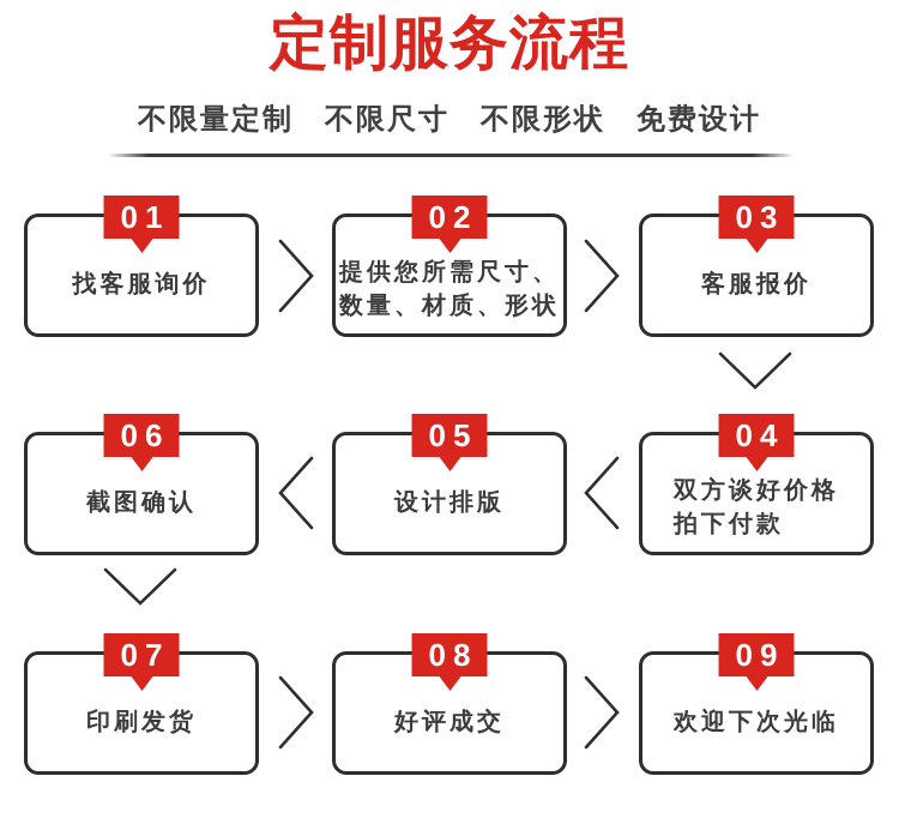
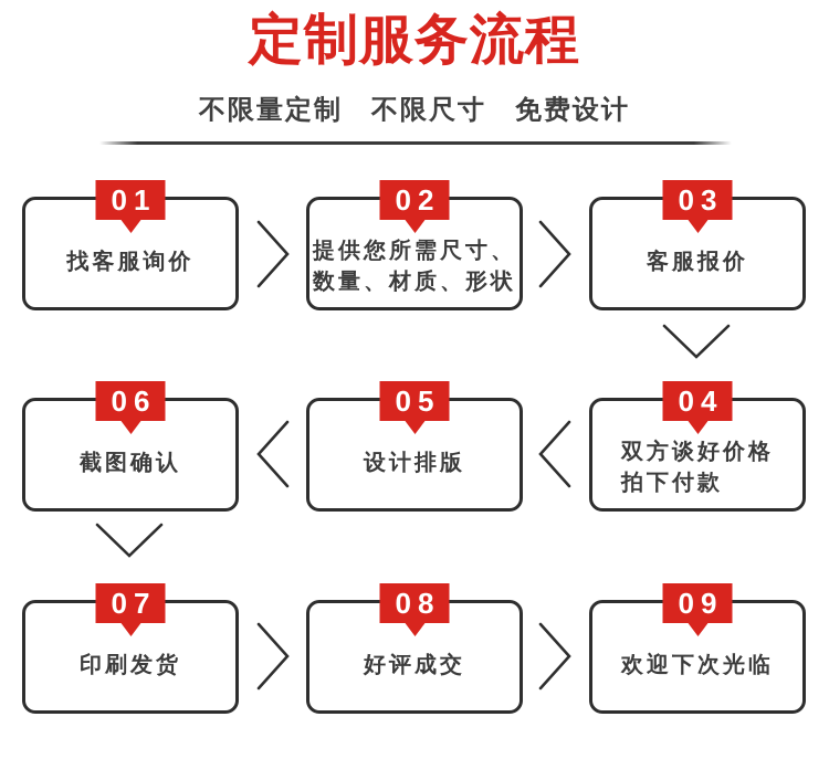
  定制服务流程
  不限量定制
  不限尺寸
- 不限形状
  免费设计
  01
  找客服询价
  02
  提供您所需尺寸、
  数量、材质、形状
  03
  客服报价
  04
  双方谈好价格
  拍下付款
  05
  设计排版
  06
  截图确认
  07
  印刷发货
  08
  好评成交
  09
  欢迎下次光临
